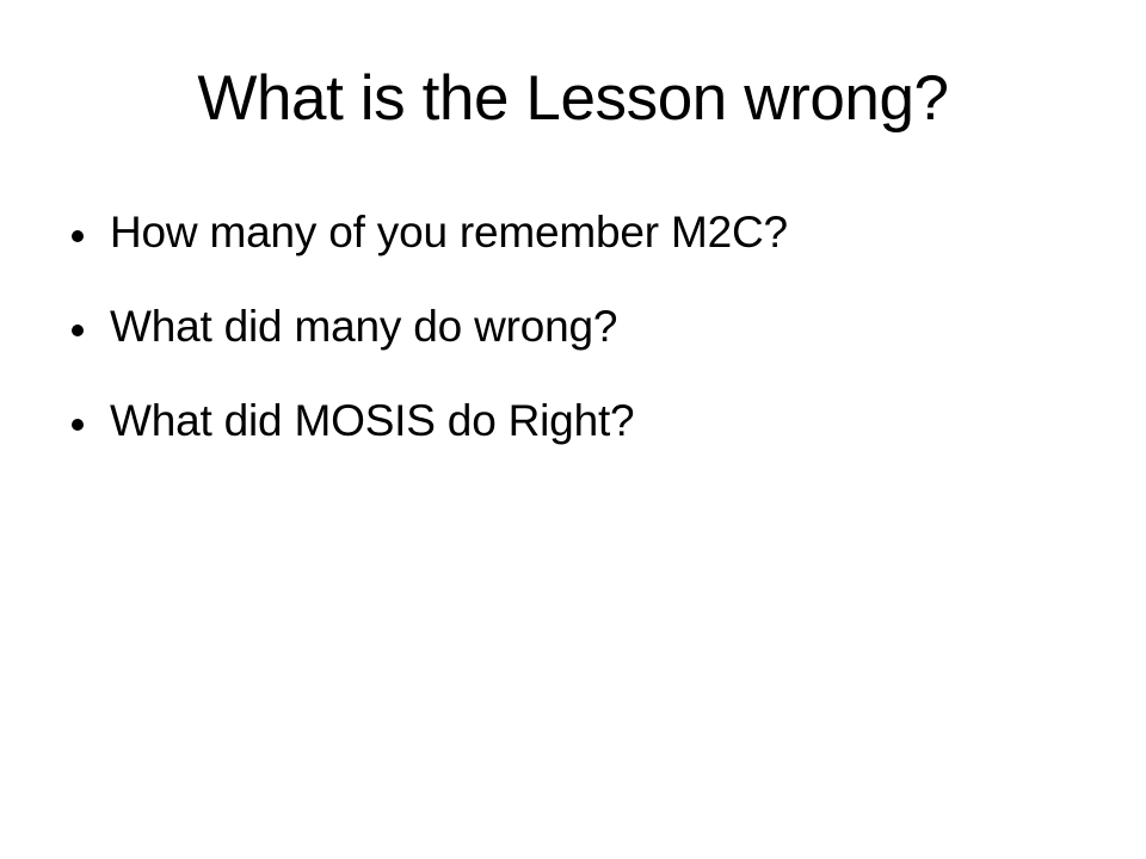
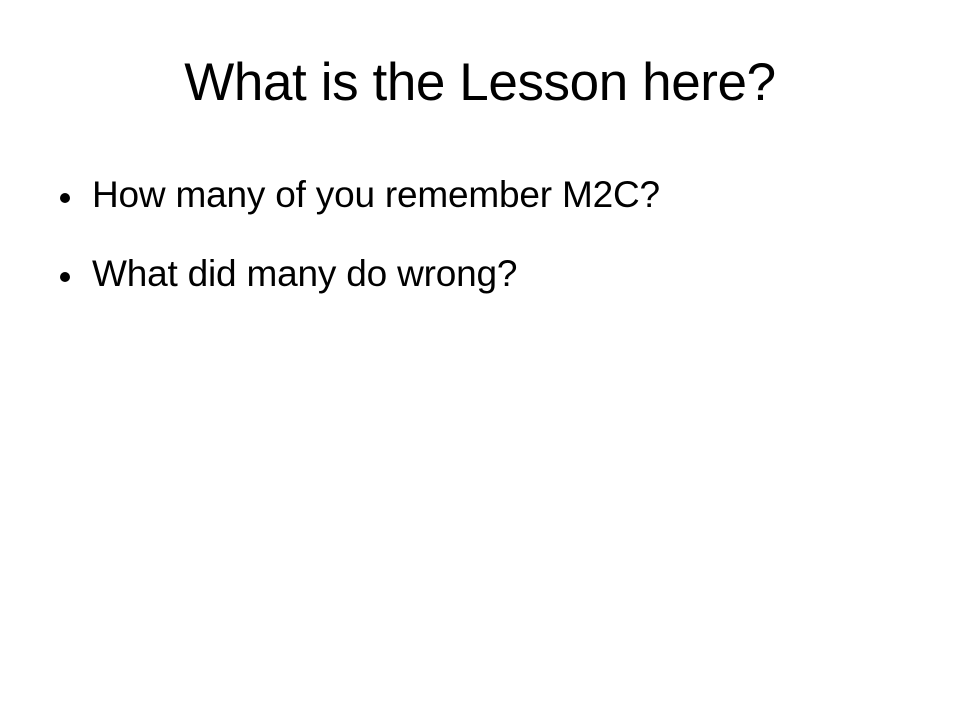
- What is the Lesson wrong?
+ What is the Lesson here?
  How many of you remember M2C?
  What did many do wrong?
- What did MOSIS do Right?
